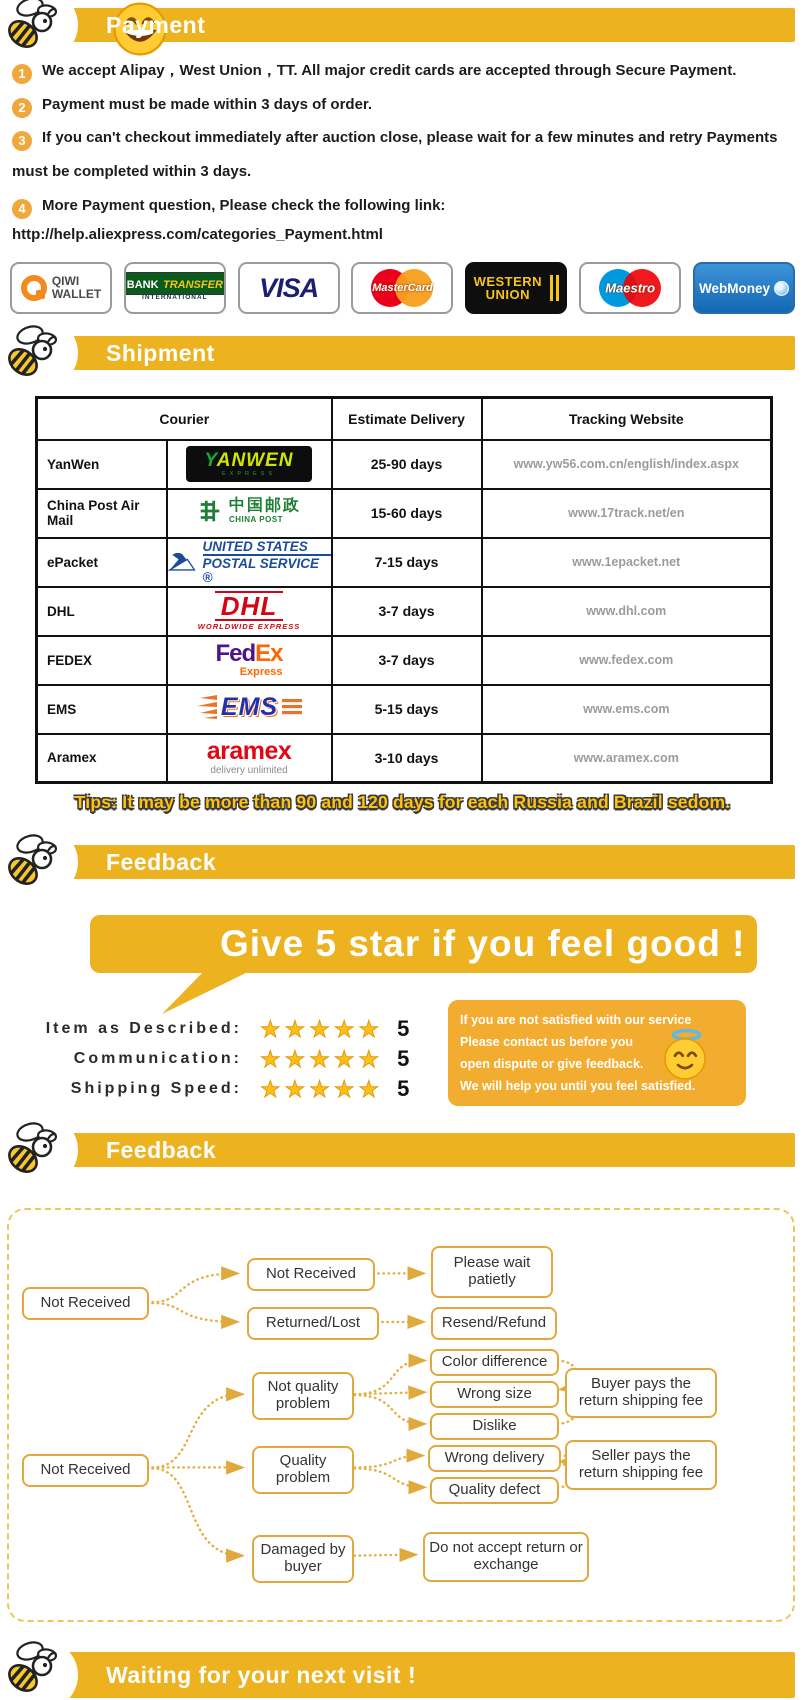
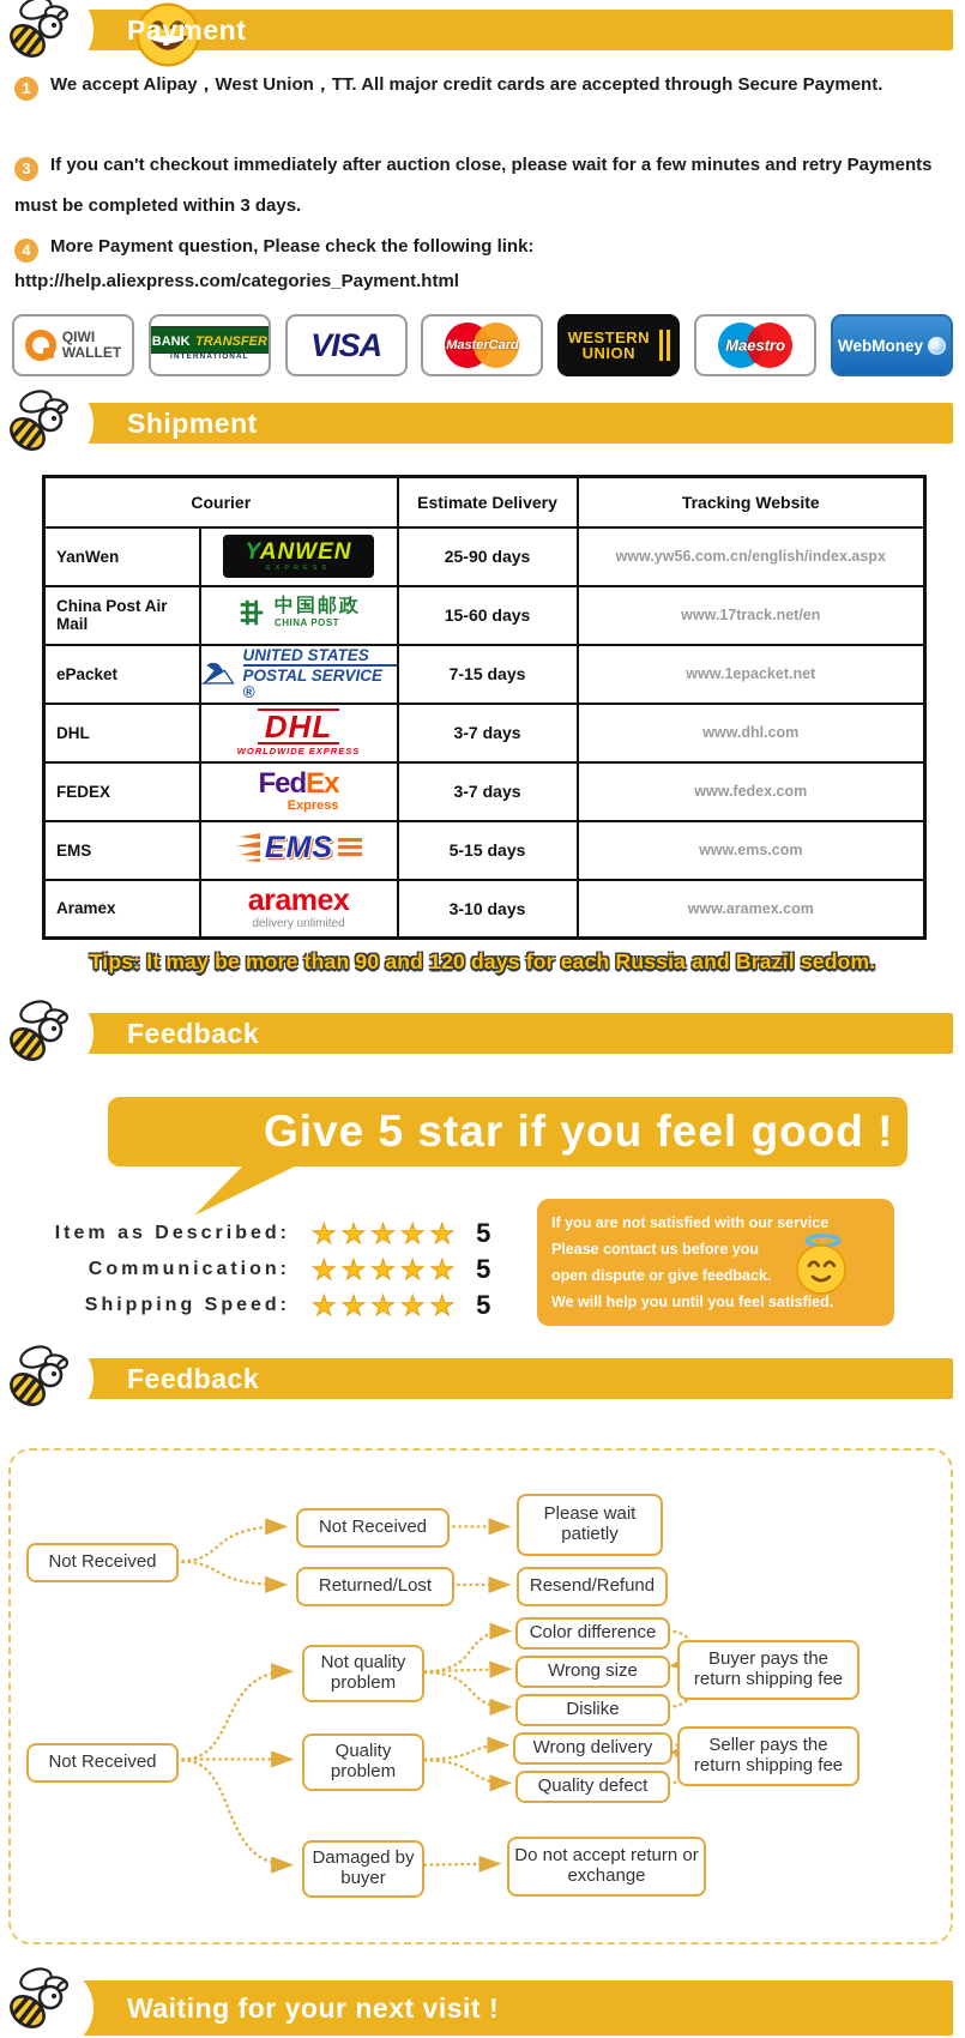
  Payment
  1 We accept Alipay，West Union，TT. All major credit cards are accepted through Secure Payment.
- 2 Payment must be made within 3 days of order.
  3 If you can't checkout immediately after auction close, please wait for a few minutes and retry Payments must be completed within 3 days.
  4 More Payment question, Please check the following link:
  http://help.aliexpress.com/categories_Payment.html
  QIWI
  WALLET
  BANK TRANSFER
  VISA
  MasterCard
  WESTERN
  UNION
  Maestro
  WebMoney
  Shipment
  Courier	Estimate Delivery	Tracking Website
  YanWen	YANWEN	25-90 days	www.yw56.com.cn/english/index.aspx
  China Post Air Mail	中国邮政CHINA POST	15-60 days	www.17track.net/en
  ePacket	UNITED STATESPOSTAL SERVICE ®	7-15 days	www.1epacket.net
  DHL	DHLWORLDWIDE EXPRESS	3-7 days	www.dhl.com
  FEDEX	FedEx Express	3-7 days	www.fedex.com
  EMS	EMS	5-15 days	www.ems.com
  Aramex	aramexdelivery unlimited	3-10 days	www.aramex.com
  Tips: It may be more than 90 and 120 days for each Russia and Brazil sedom.
  Feedback
  Give 5 star if you feel good !
  Item as Described:
  ★ ★ ★ ★ ★
  5
  Communication:
  ★ ★ ★ ★ ★
  5
  Shipping Speed:
  ★ ★ ★ ★ ★
  5
  If you are not satisfied with our service
  Please contact us before you
  open dispute or give feedback.
  We will help you until you feel satisfied.
  Feedback
  Not Received
  Not Received
  Please wait patietly
  Returned/Lost
  Resend/Refund
  Color difference
  Not quality problem
  Wrong size
  Dislike
  Buyer pays the return shipping fee
  Wrong delivery
  Not Received
  Quality problem
  Quality defect
  Seller pays the return shipping fee
  Damaged by buyer
  Do not accept return or exchange
  Waiting for your next visit !
